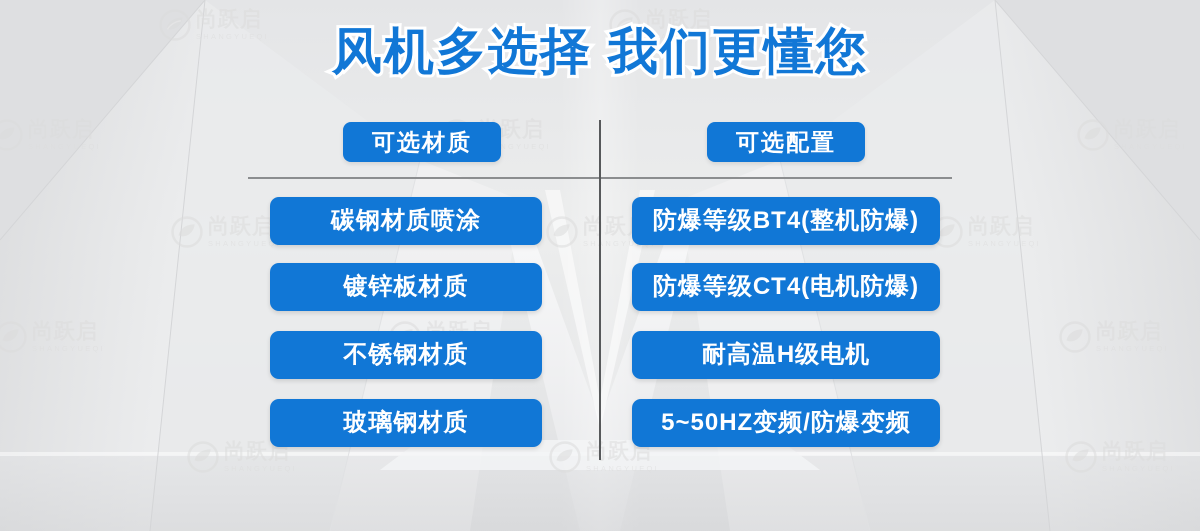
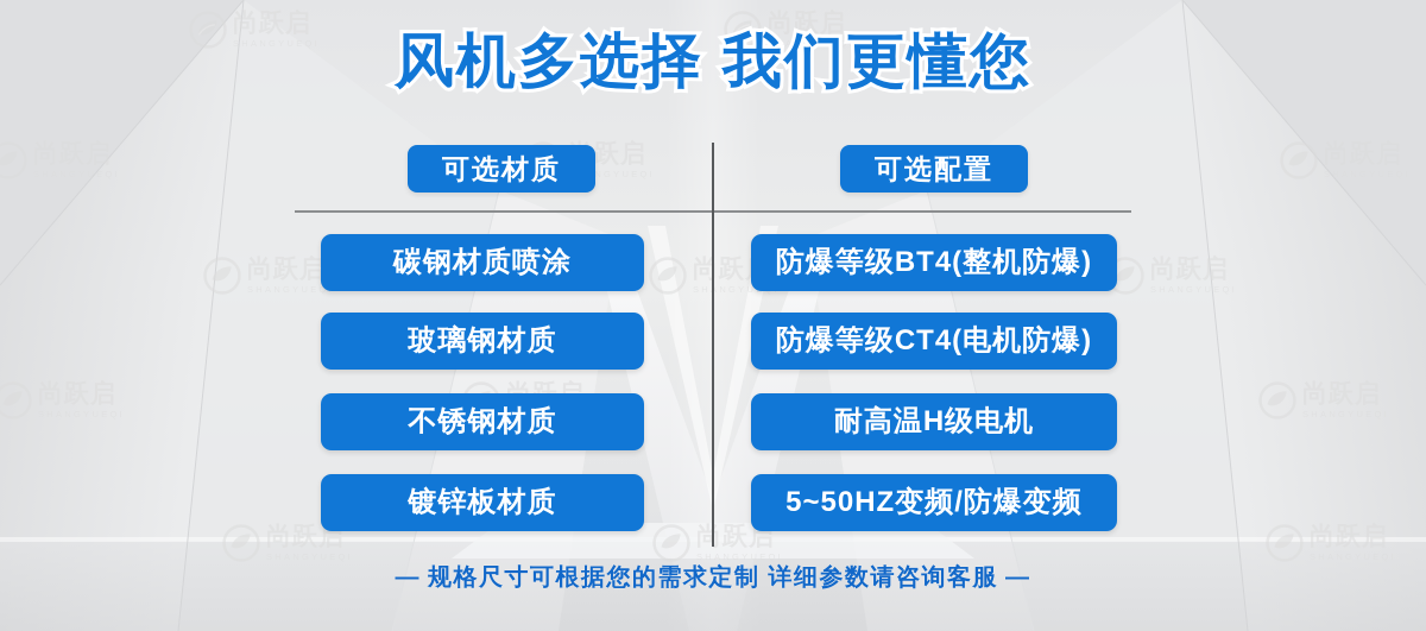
  尚跃启
  SHANGYUEQI
  NGYUEQI
  尚跃启
  SHANGYUEQ
  SHANGYU
  SHANGYUEQI
  尚跃启
  尚跃启
  风机多选择 我们更懂您
  可选材质
  可选配置
  碳钢材质喷涂
- 镀锌板材质
+ 玻璃钢材质
  不锈钢材质
- 玻璃钢材质
+ 镀锌板材质
  防爆等级BT4(整机防爆)
  防爆等级CT4(电机防爆)
  耐高温H级电机
  5~50HZ变频/防爆变频
+ — 规格尺寸可根据您的需求定制 详细参数请咨询客服 —
